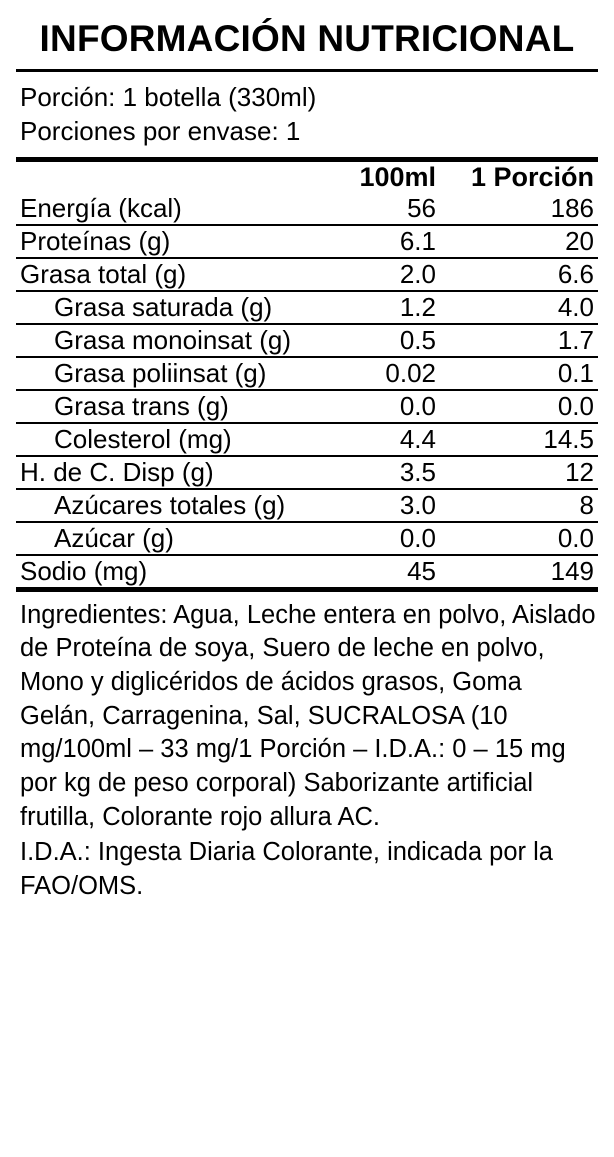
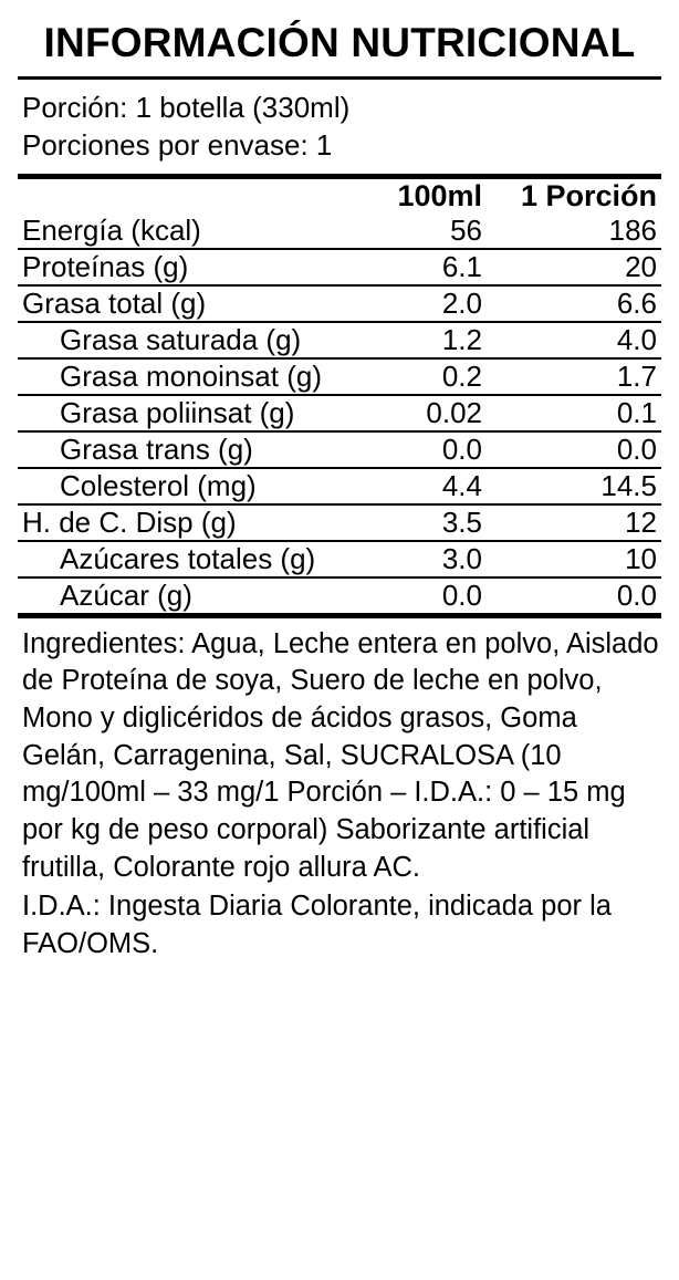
  INFORMACIÓN NUTRICIONAL
  Porción: 1 botella (330ml)
  Porciones por envase: 1
  	100ml	1 Porción
  Energía (kcal)	56	186
  Proteínas (g)	6.1	20
  Grasa total (g)	2.0	6.6
  Grasa saturada (g)	1.2	4.0
- Grasa monoinsat (g)	0.5	1.7
+ Grasa monoinsat (g)	0.2	1.7
  Grasa poliinsat (g)	0.02	0.1
  Grasa trans (g)	0.0	0.0
  Colesterol (mg)	4.4	14.5
  H. de C. Disp (g)	3.5	12
- Azúcares totales (g)	3.0	8
+ Azúcares totales (g)	3.0	10
  Azúcar (g)	0.0	0.0
- Sodio (mg)	45	149
  Ingredientes: Agua, Leche entera en polvo, Aislado de Proteína de soya, Suero de leche en polvo, Mono y diglicéridos de ácidos grasos, Goma Gelán, Carragenina, Sal, SUCRALOSA (10 mg/100ml – 33 mg/1 Porción – I.D.A.: 0 – 15 mg por kg de peso corporal) Saborizante artificial frutilla, Colorante rojo allura AC.
  I.D.A.: Ingesta Diaria Colorante, indicada por la FAO/OMS.
